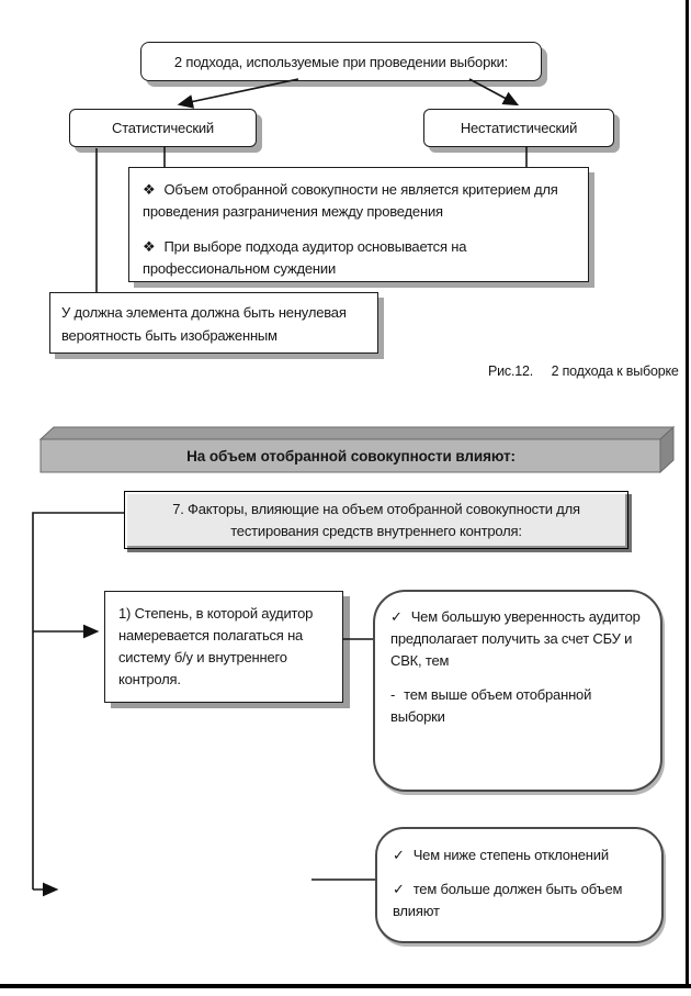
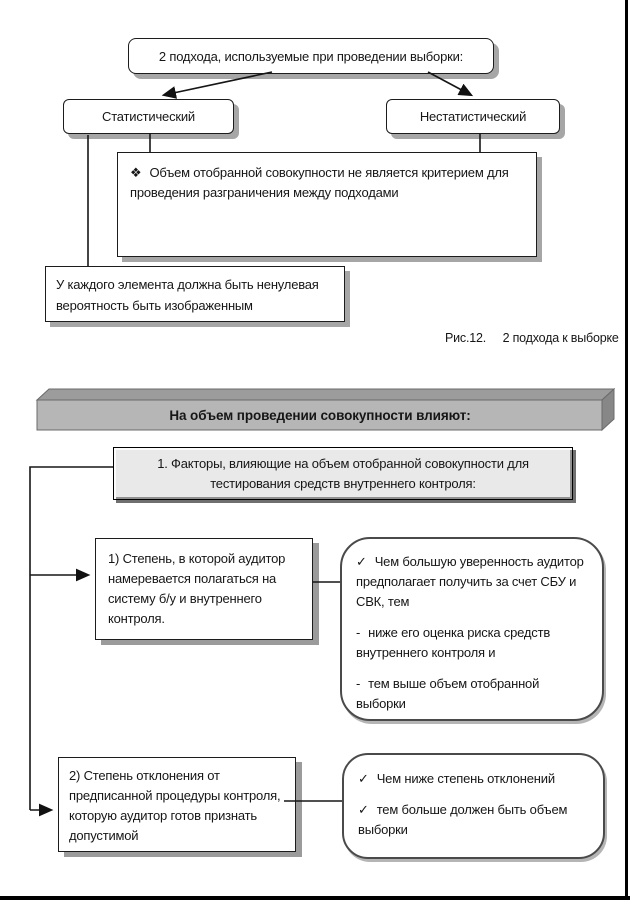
  2 подхода, используемые при проведении выборки:
  Статистический
  Нестатистический
- ❖ Объем отобранной совокупности не является критерием для проведения разграничения между проведения
+ ❖ Объем отобранной совокупности не является критерием для проведения разграничения между подходами
- ❖ При выборе подхода аудитор основывается на профессиональном суждении
- У должна элемента должна быть ненулевая вероятность быть изображенным
+ У каждого элемента должна быть ненулевая вероятность быть изображенным
  Рис.12. 2 подхода к выборке
- На объем отобранной совокупности влияют:
+ На объем проведении совокупности влияют:
- 7. Факторы, влияющие на объем отобранной совокупности для тестирования средств внутреннего контроля:
+ 1. Факторы, влияющие на объем отобранной совокупности для тестирования средств внутреннего контроля:
  1) Степень, в которой аудитор намеревается полагаться на систему б/у и внутреннего контроля.
+ 2) Степень отклонения от предписанной процедуры контроля, которую аудитор готов признать допустимой
  ✓ Чем большую уверенность аудитор предполагает получить за счет СБУ и СВК, тем
+ - ниже его оценка риска средств внутреннего контроля и
  - тем выше объем отобранной выборки
  ✓ Чем ниже степень отклонений
- ✓ тем больше должен быть объем влияют
+ ✓ тем больше должен быть объем выборки
